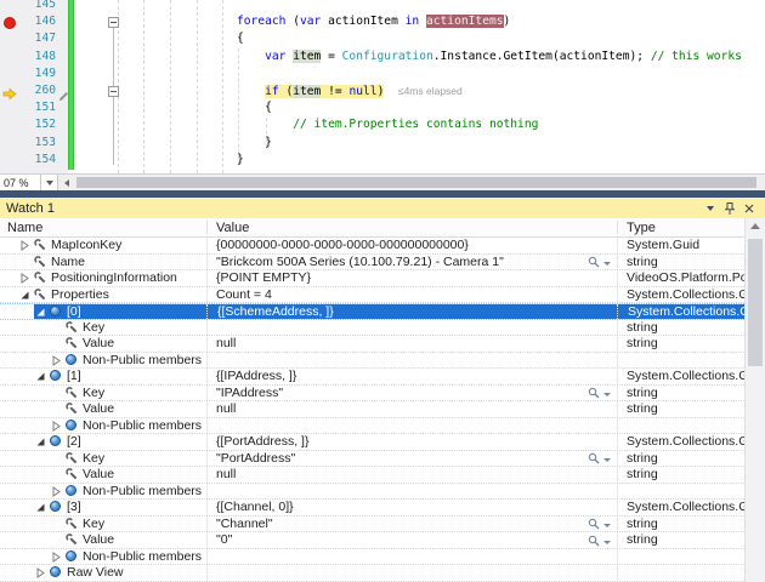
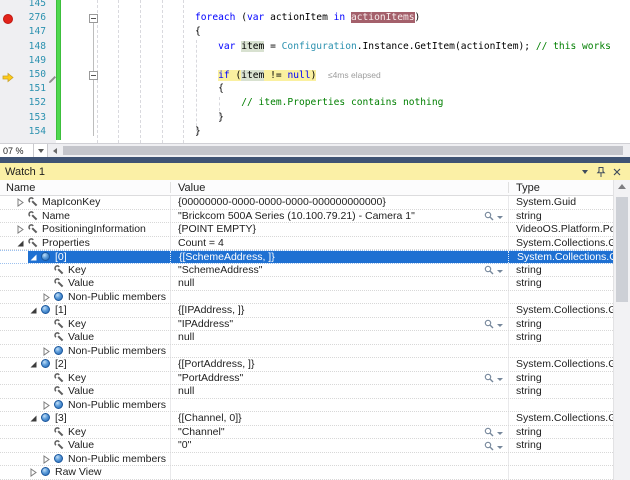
  145
- 146
+ 276
  foreach (var actionItem in actionItems)
  147
  {
  148
  var item = Configuration.Instance.GetItem(actionItem); // this works
  149
- 260
+ 150
  if (item != null) ≤4ms elapsed
  151
  {
  152
  // item.Properties contains nothing
  153
  }
  154
  }
  07 %
  Watch 1
  Name
  Value
  Type
  MapIconKey
  {00000000-0000-0000-0000-000000000000}
  System.Guid
  Name
  "Brickcom 500A Series (10.100.79.21) - Camera 1"
  string
  PositioningInformation
  {POINT EMPTY}
  VideoOS.Platform.Po
  Properties
  Count = 4
  System.Collections.G
  [0]
  {[SchemeAddress, ]}
  System.Collections.
  Key
+ "SchemeAddress"
  string
  Value
  null
  string
  Non-Public members
  [1]
  {[IPAddress, ]}
  System.Collections.G
  Key
  "IPAddress"
  string
  Value
  null
  string
  Non-Public members
  [2]
  {[PortAddress, ]}
  System.Collections.G
  Key
  "PortAddress"
  string
  Value
  null
  string
  Non-Public members
  [3]
  {[Channel, 0]}
  System.Collections.G
  Key
  "Channel"
  string
  Value
  "0"
  string
  Non-Public members
  Raw View
